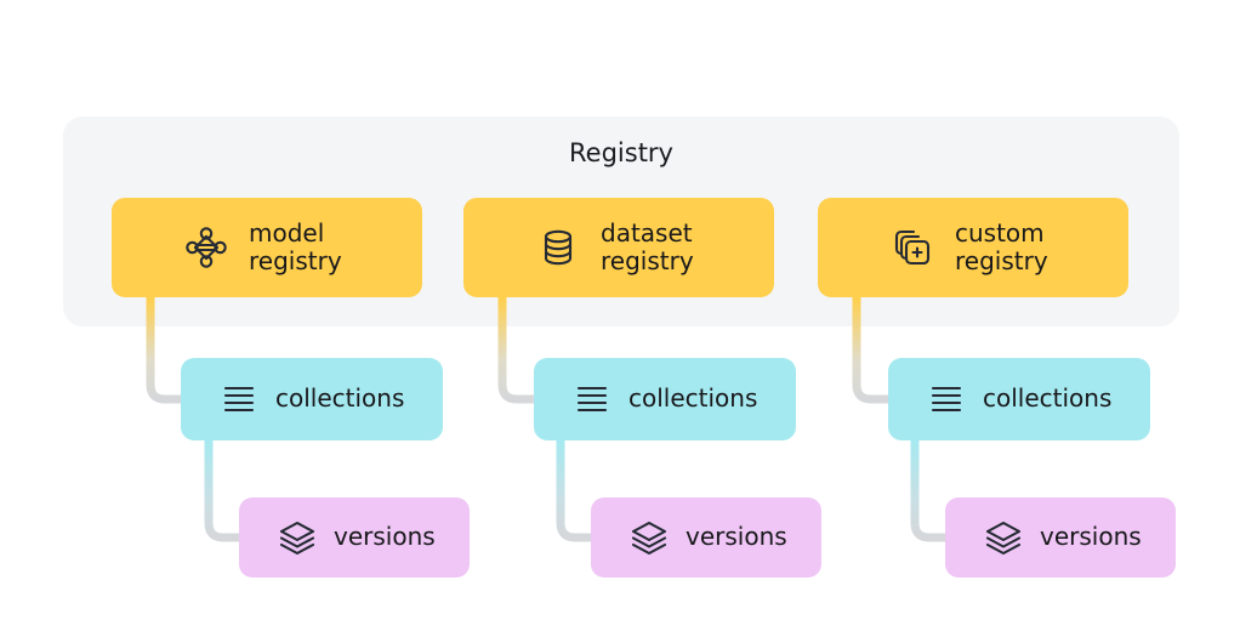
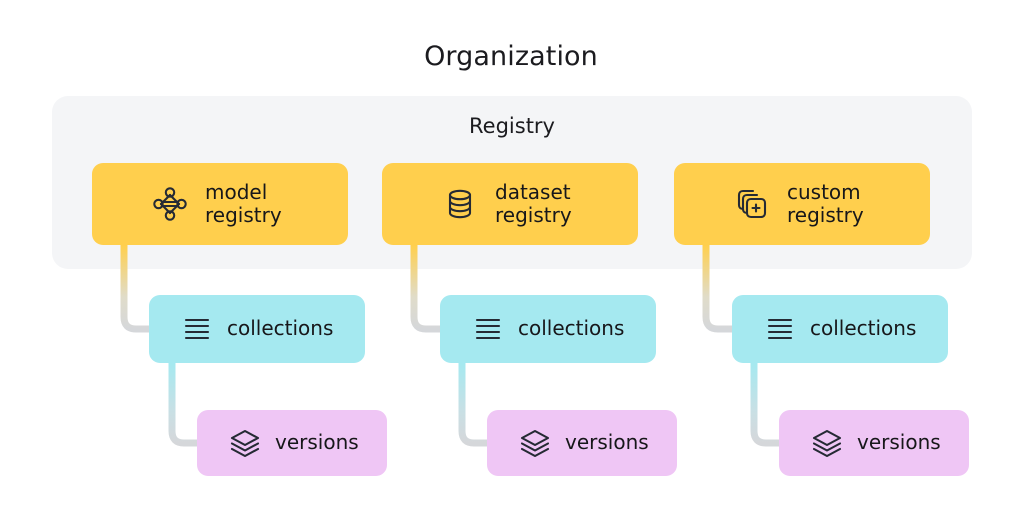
+ Organization
  Registry
  model
  registry
  collections
  versions
  dataset
  registry
  collections
  versions
  custom
  registry
  collections
  versions
